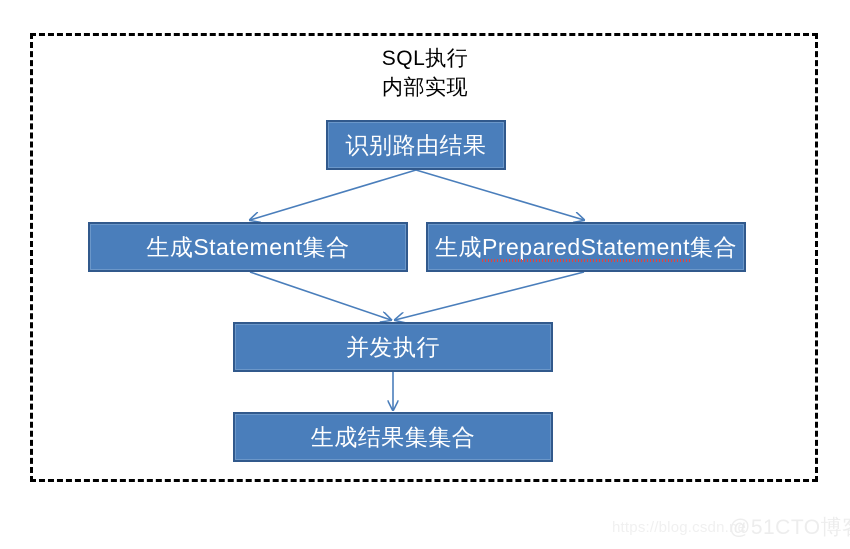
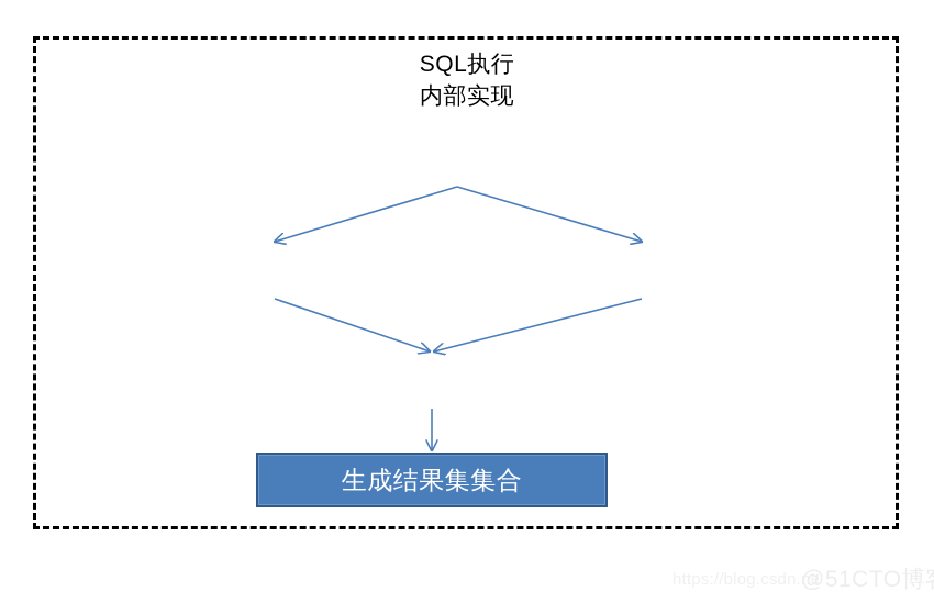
  SQL执行
  内部实现
- 识别路由结果
- 生成Statement集合
- 生成PreparedStatement集合
- 并发执行
  生成结果集集合
